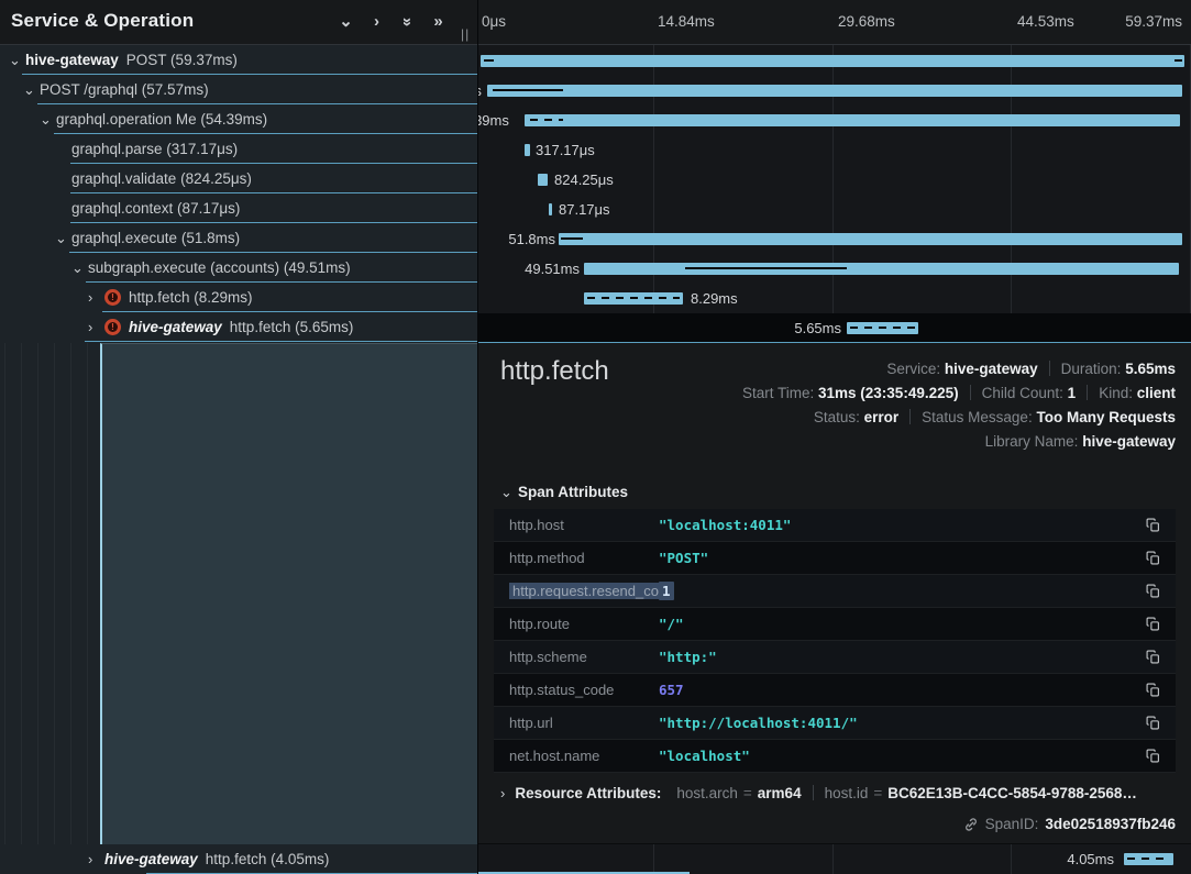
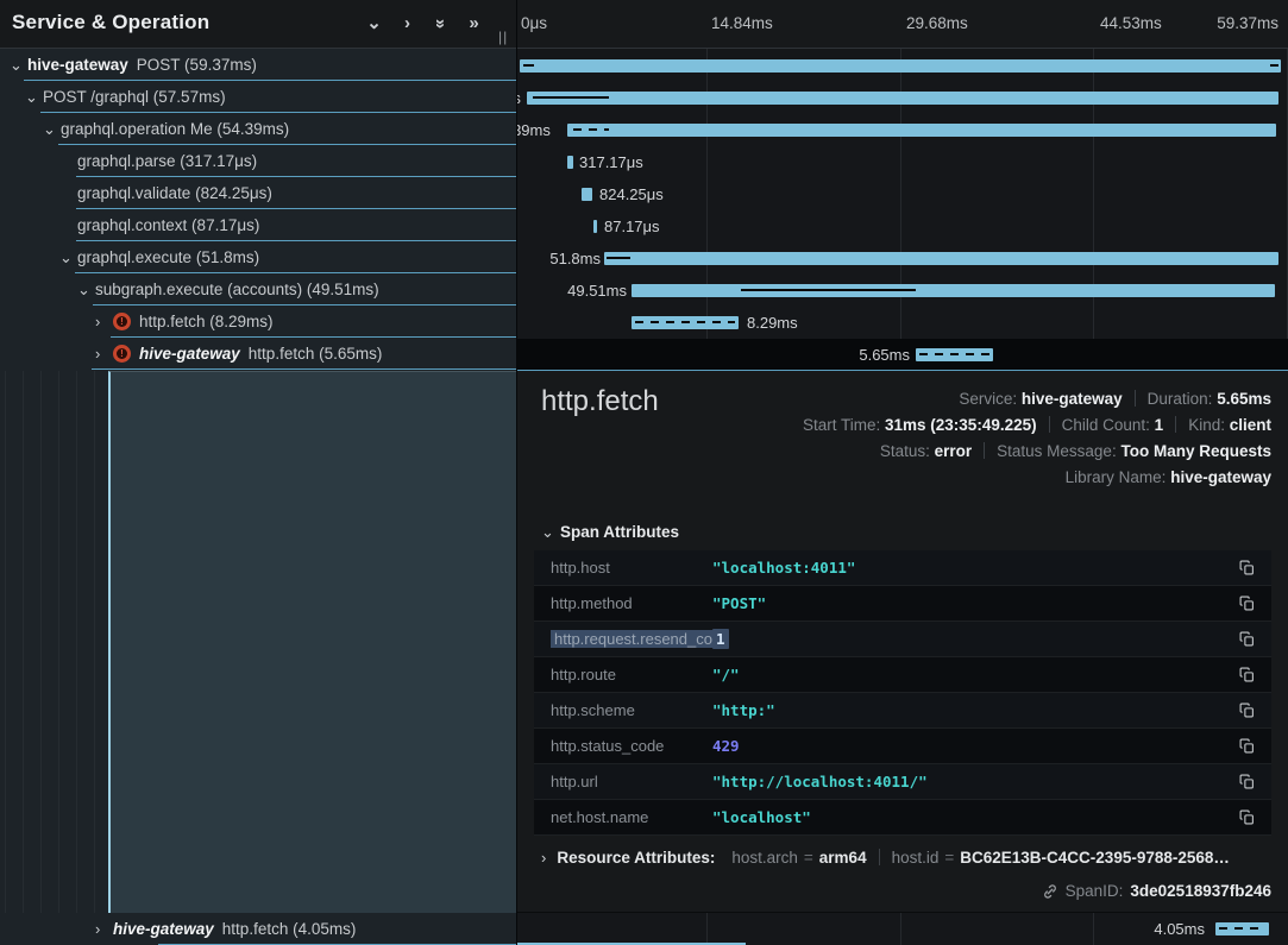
  Service & Operation
  ⌄
  ›
  »
  ||
  ⌄
  hive-gateway
  POST (59.37ms)
  ⌄
  POST /graphql (57.57ms)
  ⌄
  graphql.operation Me (54.39ms)
  graphql.parse (317.17μs)
  graphql.validate (824.25μs)
  graphql.context (87.17μs)
  ⌄
  graphql.execute (51.8ms)
  ⌄
  subgraph.execute (accounts) (49.51ms)
  ›
  !
  http.fetch (8.29ms)
  ›
  !
  hive-gateway
  http.fetch (5.65ms)
  ›
  hive-gateway
  http.fetch (4.05ms)
  0μs
  14.84ms
  29.68ms
  44.53ms
  59.37ms
  317.17μs
  824.25μs
  87.17μs
  51.8ms
  49.51ms
  8.29ms
  5.65ms
  http.fetch
  Service: hive-gateway Duration: 5.65ms
  Start Time: 31ms (23:35:49.225) Child Count: 1 Kind: client
  Status: error Status Message: Too Many Requests
  Library Name: hive-gateway
  ⌄ Span Attributes
  http.host
  "localhost:4011"
  http.method
  "POST"
  http.request.resend_co
  1
  http.route
  "/"
  http.scheme
  "http:"
  http.status_code
- 657
+ 429
  http.url
  "http://localhost:4011/"
  net.host.name
  "localhost"
- › Resource Attributes: host.arch = arm64 host.id = BC62E13B-C4CC-5854-9788-2568…
+ › Resource Attributes: host.arch = arm64 host.id = BC62E13B-C4CC-2395-9788-2568…
  SpanID:
  3de02518937fb246
  4.05ms
